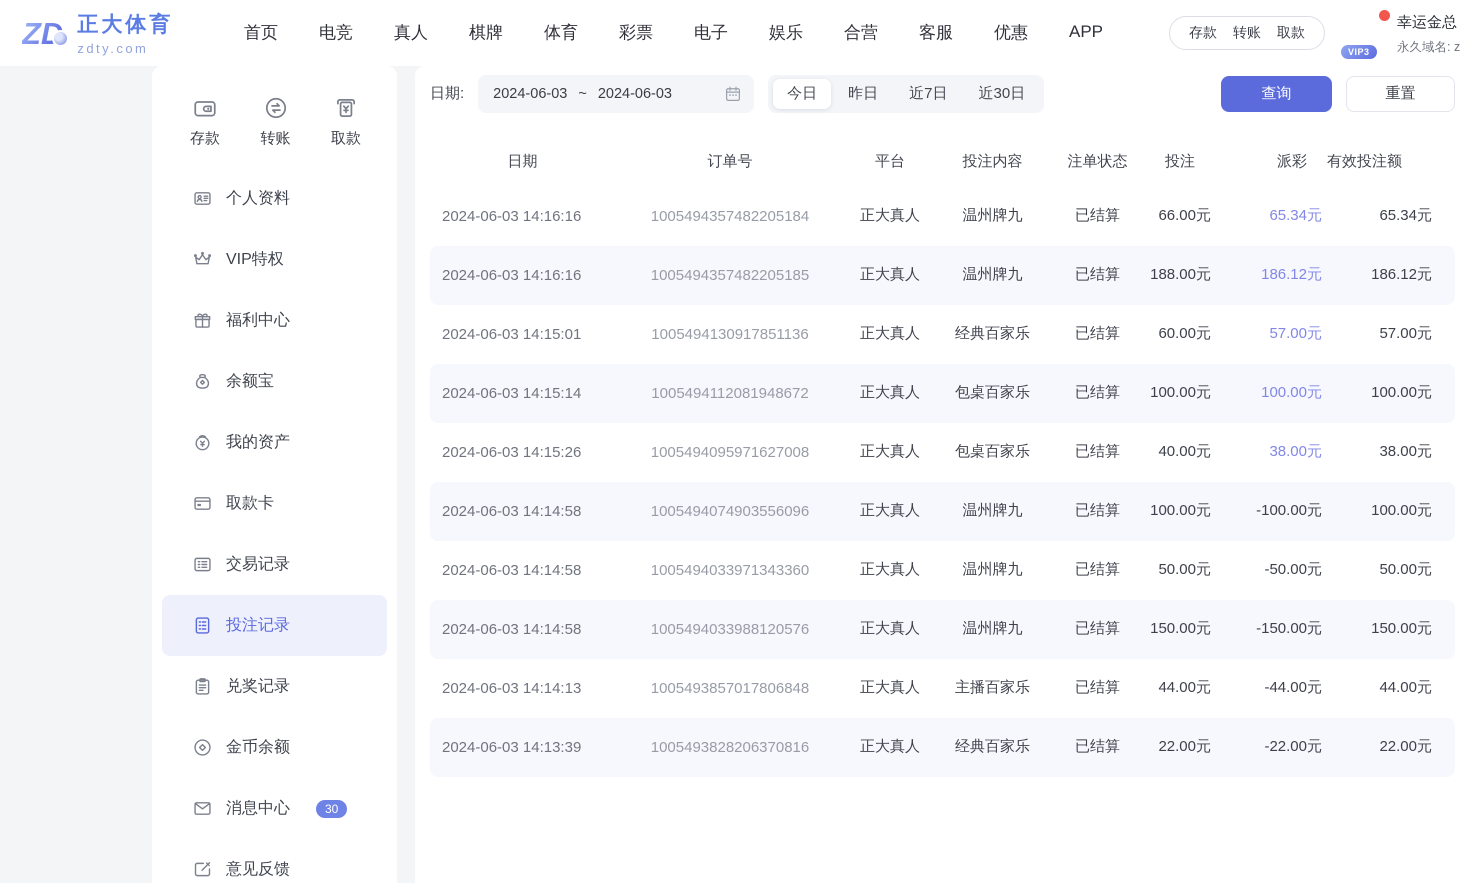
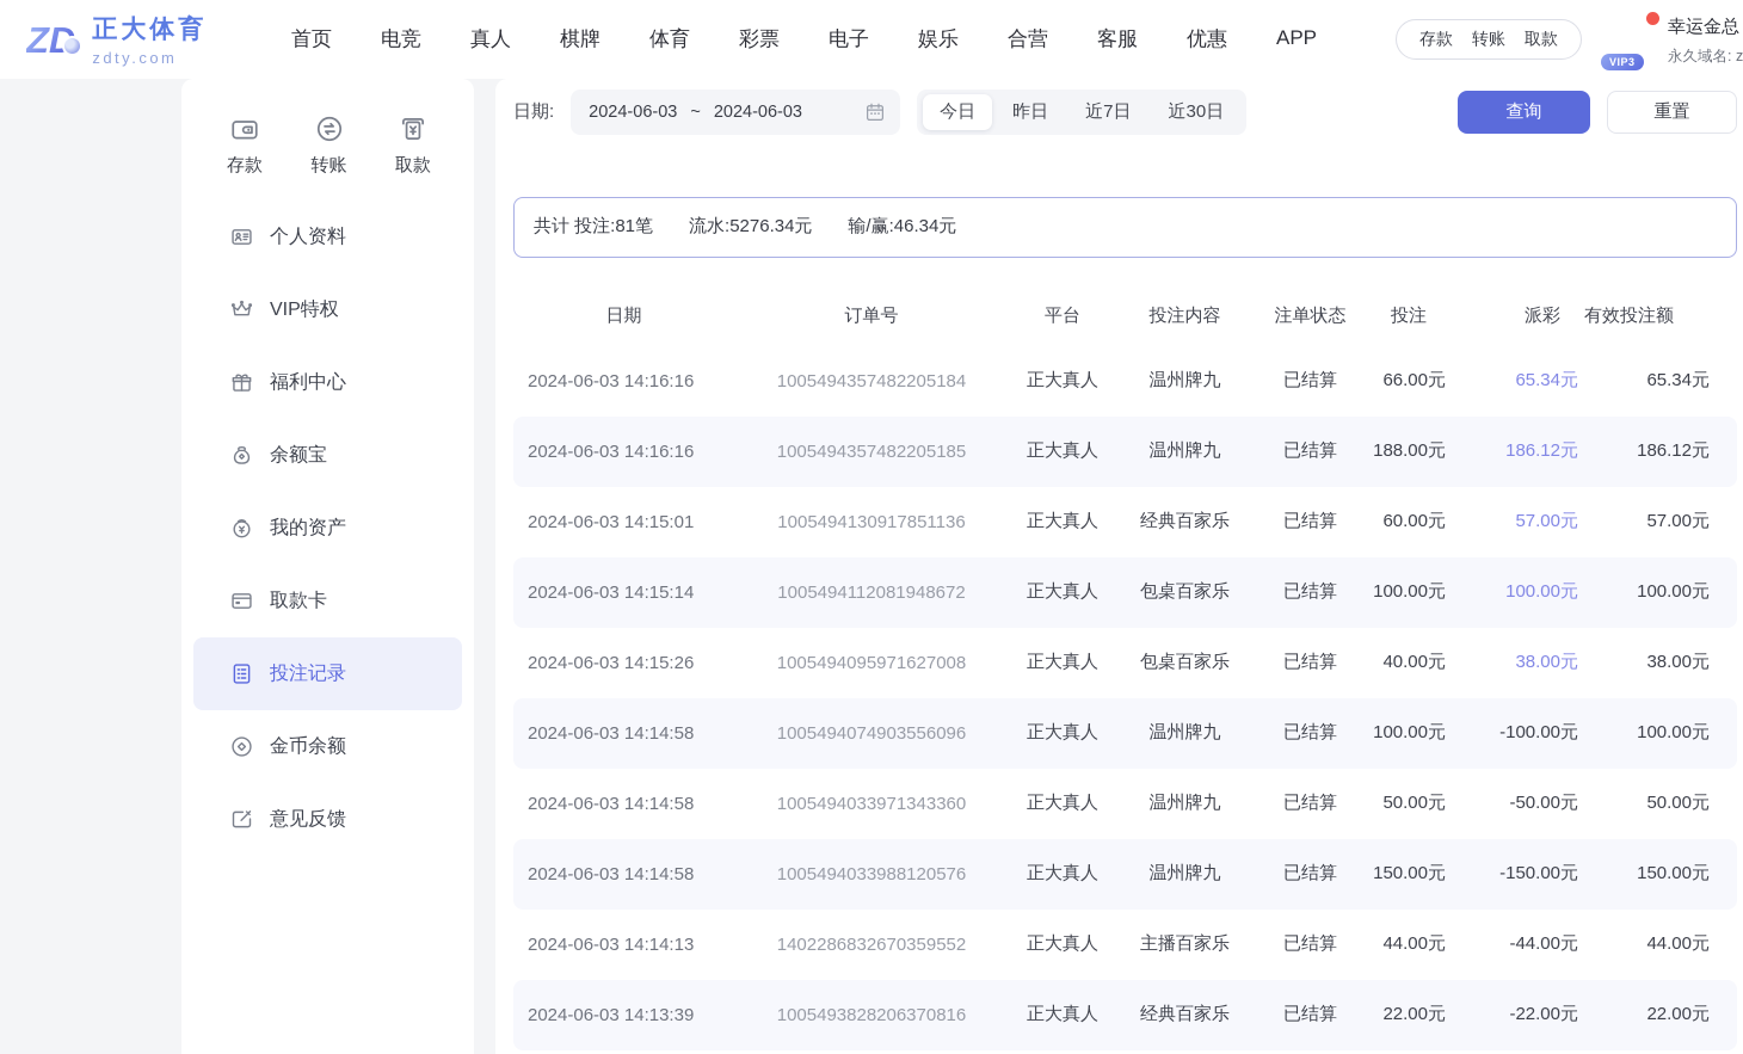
  ZD
  正大体育
  zdty.com
  首页
  电竞
  真人
  棋牌
  体育
  彩票
  电子
  娱乐
  合营
  客服
  优惠
  APP
  存款
  转账
  取款
  VIP3
  幸运金总
  永久域名: z
  存款
  转账
  取款
  个人资料
  VIP特权
  福利中心
  余额宝
  我的资产
  取款卡
- 交易记录
  投注记录
- 兑奖记录
  金币余额
- 消息中心
- 30
  意见反馈
  日期:
  2024-06-03
  ~
  2024-06-03
  今日
  昨日
  近7日
  近30日
  查询
  重置
+ 共计 投注:81笔
+ 流水:5276.34元
+ 输/赢:46.34元
  日期
  订单号
  平台
  投注内容
  注单状态
  投注
  派彩
  有效投注额
  2024-06-03 14:16:16
  1005494357482205184
  正大真人
  温州牌九
  已结算
  66.00元
  65.34元
  65.34元
  2024-06-03 14:16:16
  1005494357482205185
  正大真人
  温州牌九
  已结算
  188.00元
  186.12元
  186.12元
  2024-06-03 14:15:01
  1005494130917851136
  正大真人
  经典百家乐
  已结算
  60.00元
  57.00元
  57.00元
  2024-06-03 14:15:14
  1005494112081948672
  正大真人
  包桌百家乐
  已结算
  100.00元
  100.00元
  100.00元
  2024-06-03 14:15:26
  1005494095971627008
  正大真人
  包桌百家乐
  已结算
  40.00元
  38.00元
  38.00元
  2024-06-03 14:14:58
  1005494074903556096
  正大真人
  温州牌九
  已结算
  100.00元
  -100.00元
  100.00元
  2024-06-03 14:14:58
  1005494033971343360
  正大真人
  温州牌九
  已结算
  50.00元
  -50.00元
  50.00元
  2024-06-03 14:14:58
  1005494033988120576
  正大真人
  温州牌九
  已结算
  150.00元
  -150.00元
  150.00元
  2024-06-03 14:14:13
- 1005493857017806848
+ 1402286832670359552
  正大真人
  主播百家乐
  已结算
  44.00元
  -44.00元
  44.00元
  2024-06-03 14:13:39
  1005493828206370816
  正大真人
  经典百家乐
  已结算
  22.00元
  -22.00元
  22.00元
